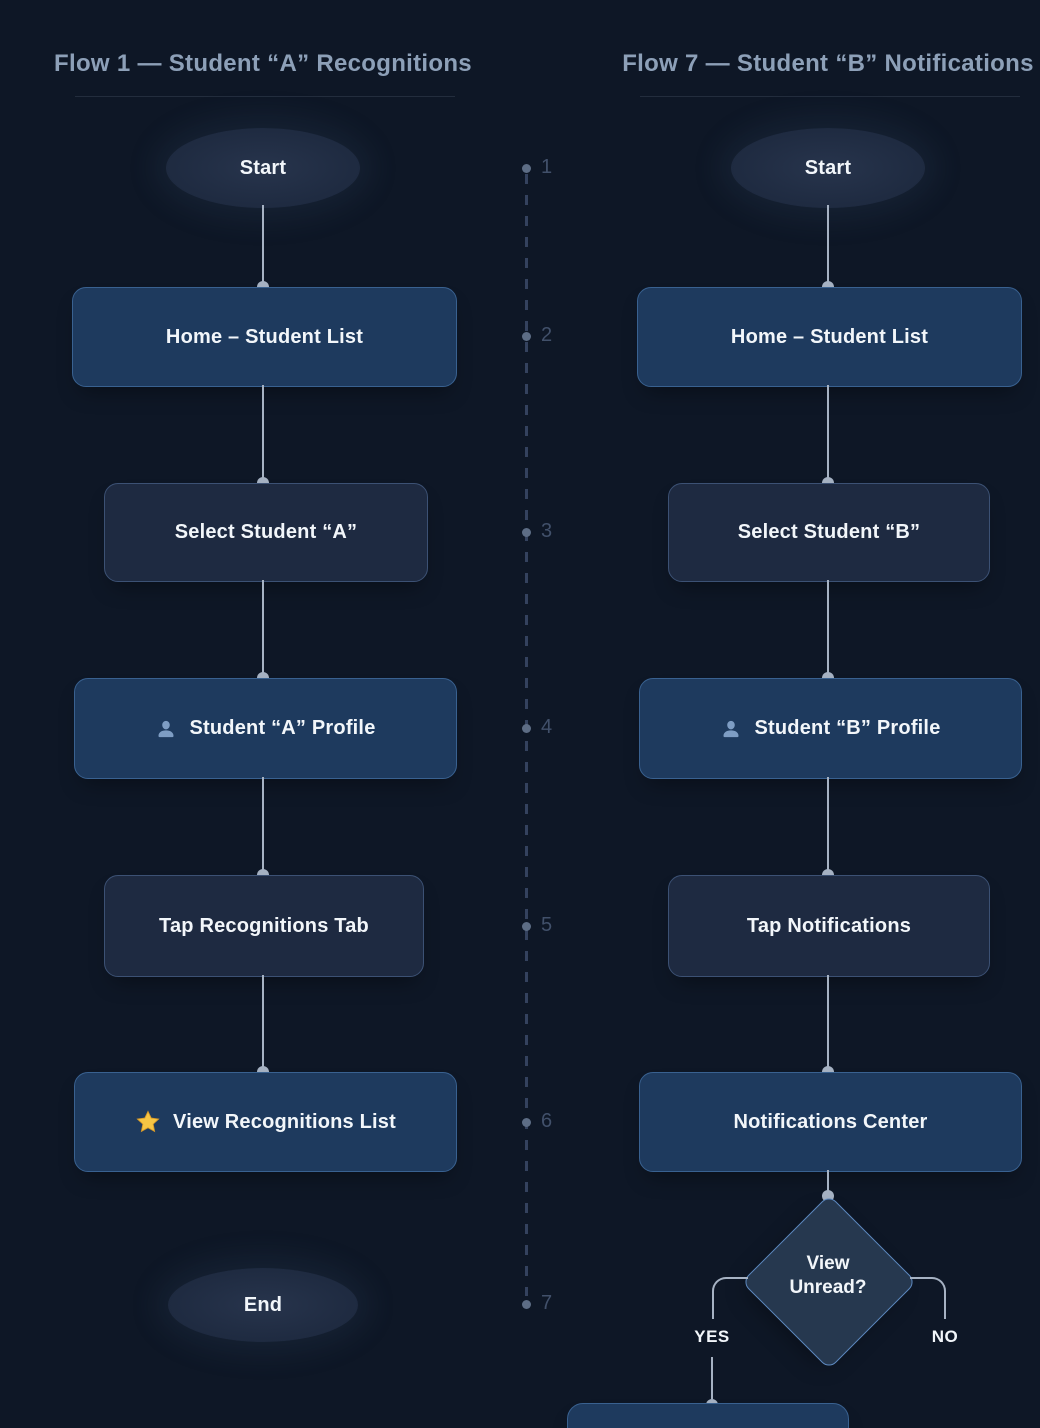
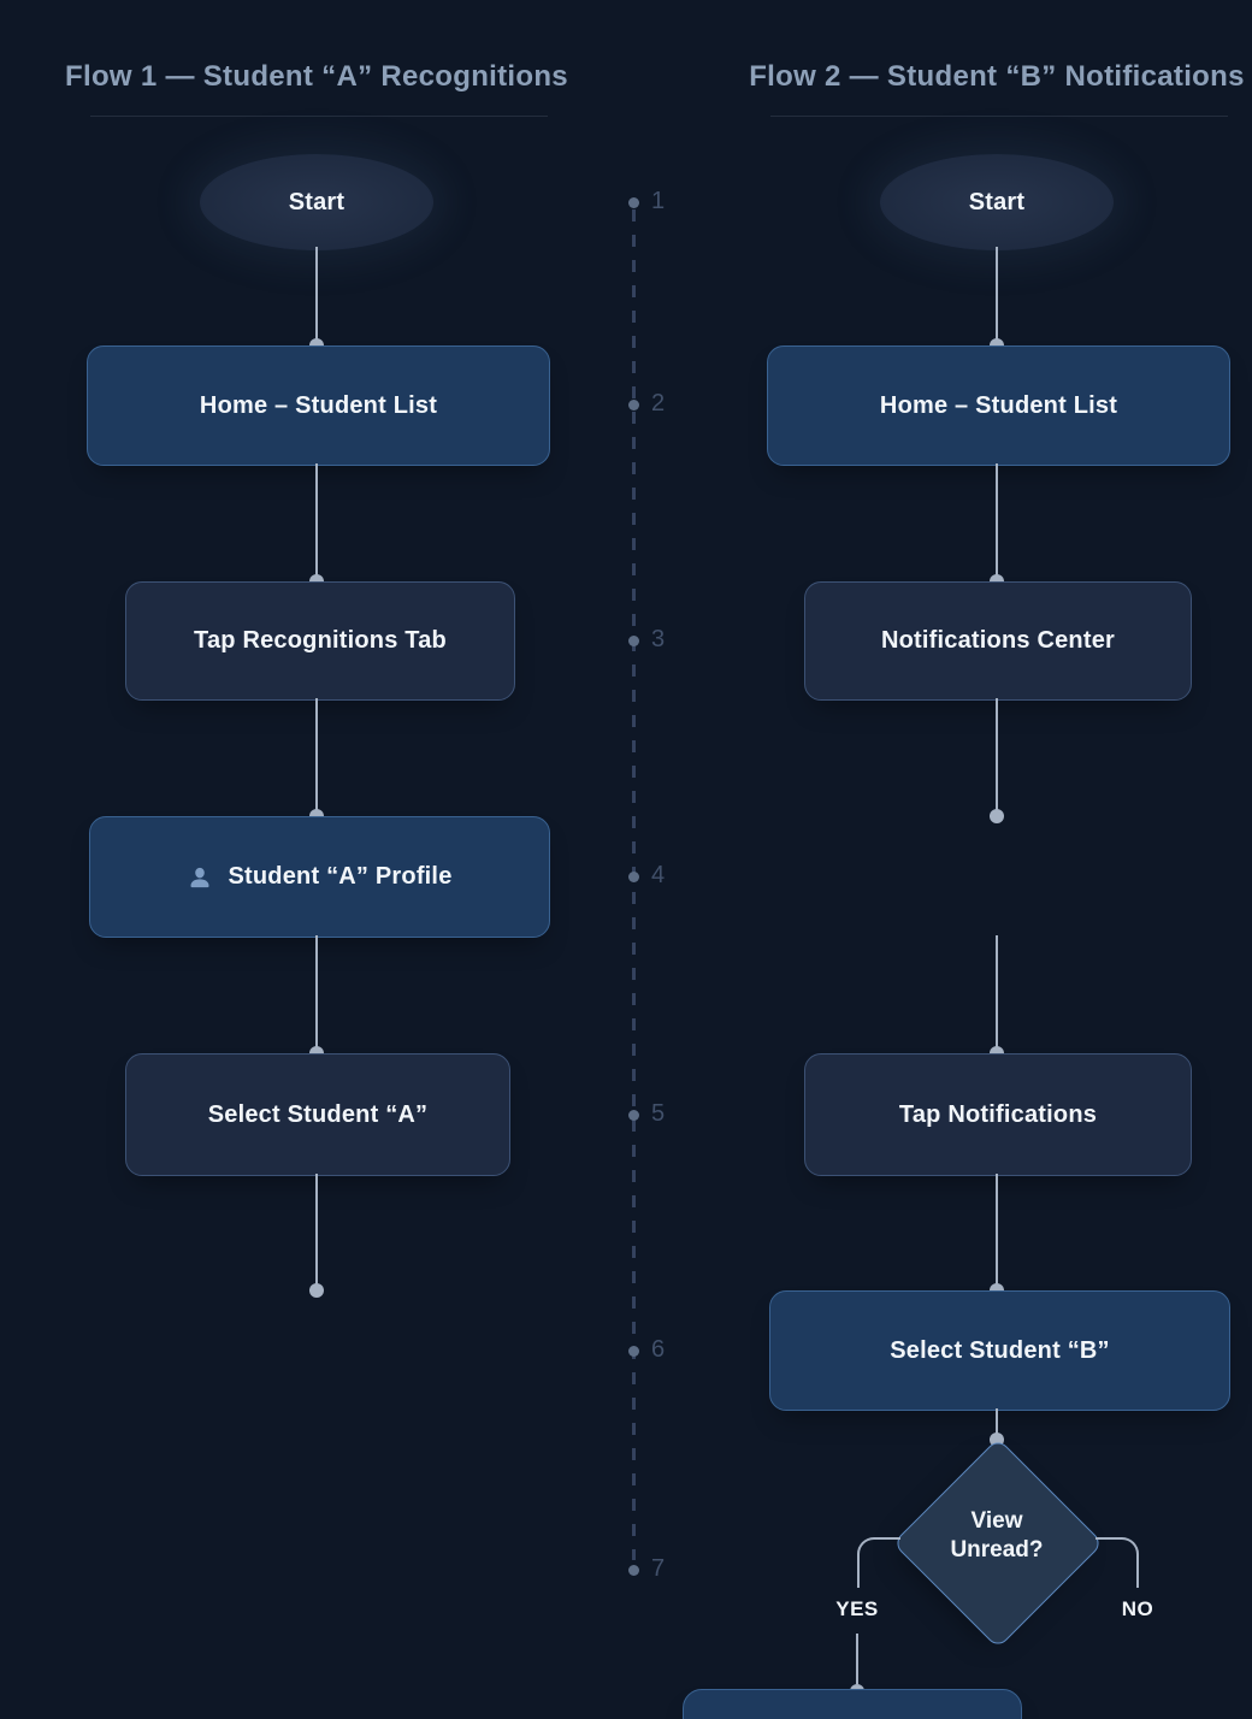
  Flow 1 — Student “A” Recognitions
  Start
  Home – Student List
- Select Student “A”
+ Tap Recognitions Tab
  Student “A” Profile
- Tap Recognitions Tab
+ Select Student “A”
- View Recognitions List
- End
  1
  2
  3
  4
  5
  6
  7
- Flow 7 — Student “B” Notifications
+ Flow 2 — Student “B” Notifications
  Start
  Home – Student List
- Select Student “B”
+ Notifications Center
- Student “B” Profile
  Tap Notifications
- Notifications Center
+ Select Student “B”
  View
  Unread?
  YES
  NO
